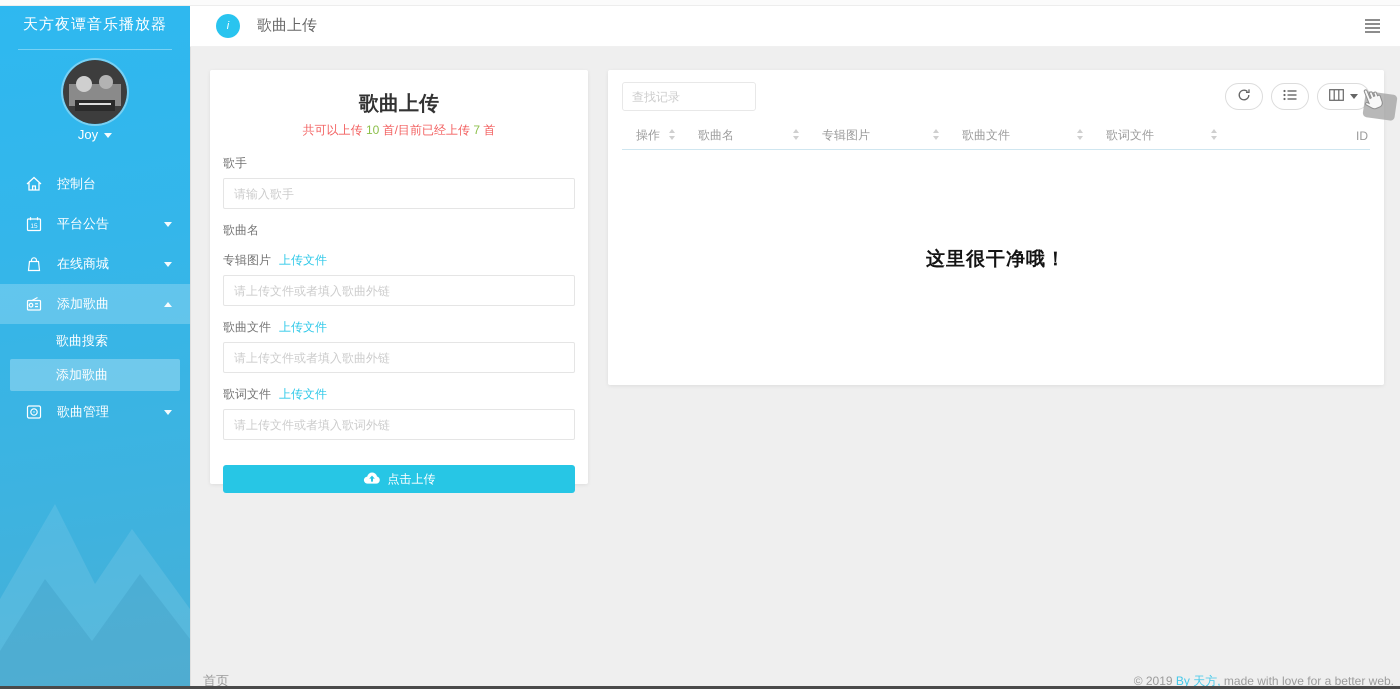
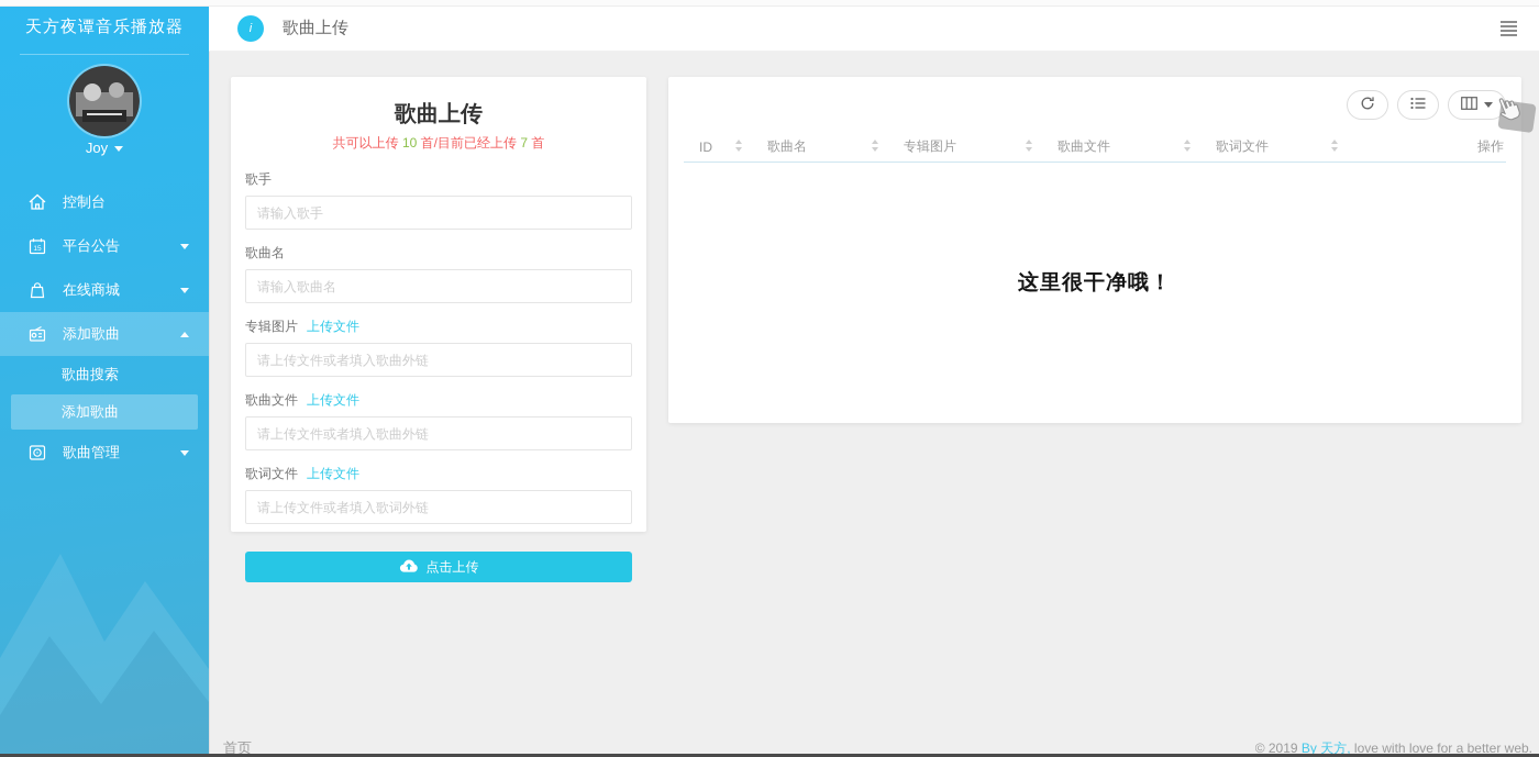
  天方夜谭音乐播放器
  Joy
  控制台
  平台公告
  在线商城
  添加歌曲
  歌曲搜索
  添加歌曲
  歌曲管理
  i
  歌曲上传
  歌曲上传
  共可以上传 10 首/目前已经上传 7 首
  歌手
  请输入歌手
  歌曲名
+ 请输入歌曲名
  专辑图片 上传文件
  请上传文件或者填入歌曲外链
  歌曲文件 上传文件
  请上传文件或者填入歌曲外链
  歌词文件 上传文件
  请上传文件或者填入歌词外链
  点击上传
- 查找记录
- 操作
+ ID
  歌曲名
  专辑图片
  歌曲文件
  歌词文件
- ID
+ 操作
  这里很干净哦！
  首页
- © 2019 By 天方, made with love for a better web.
+ © 2019 By 天方, love with love for a better web.
